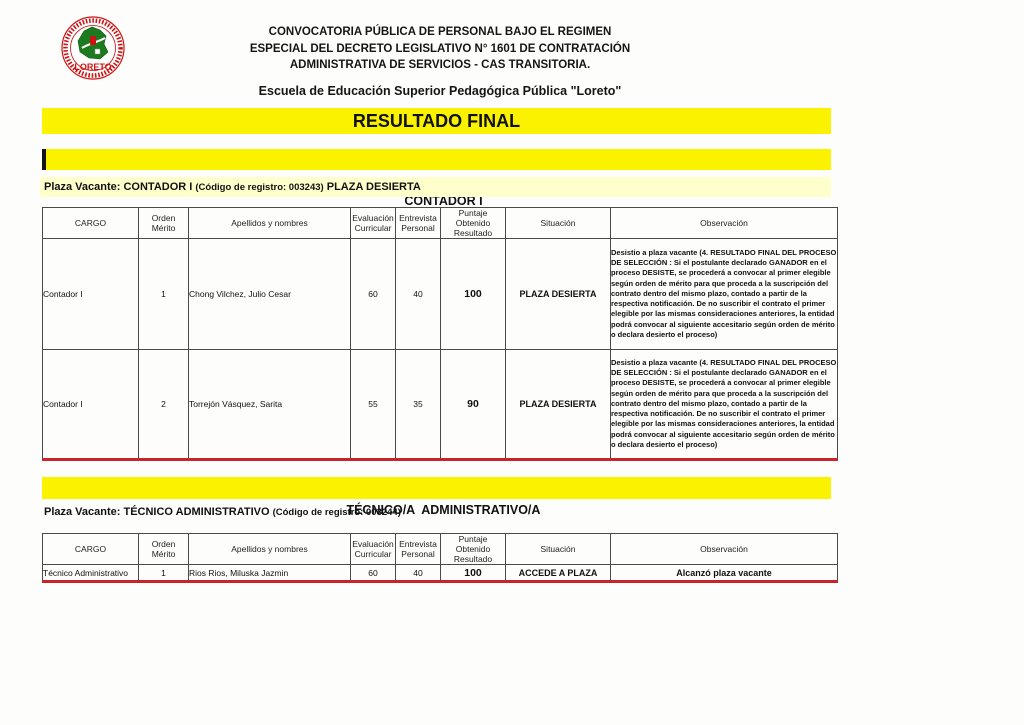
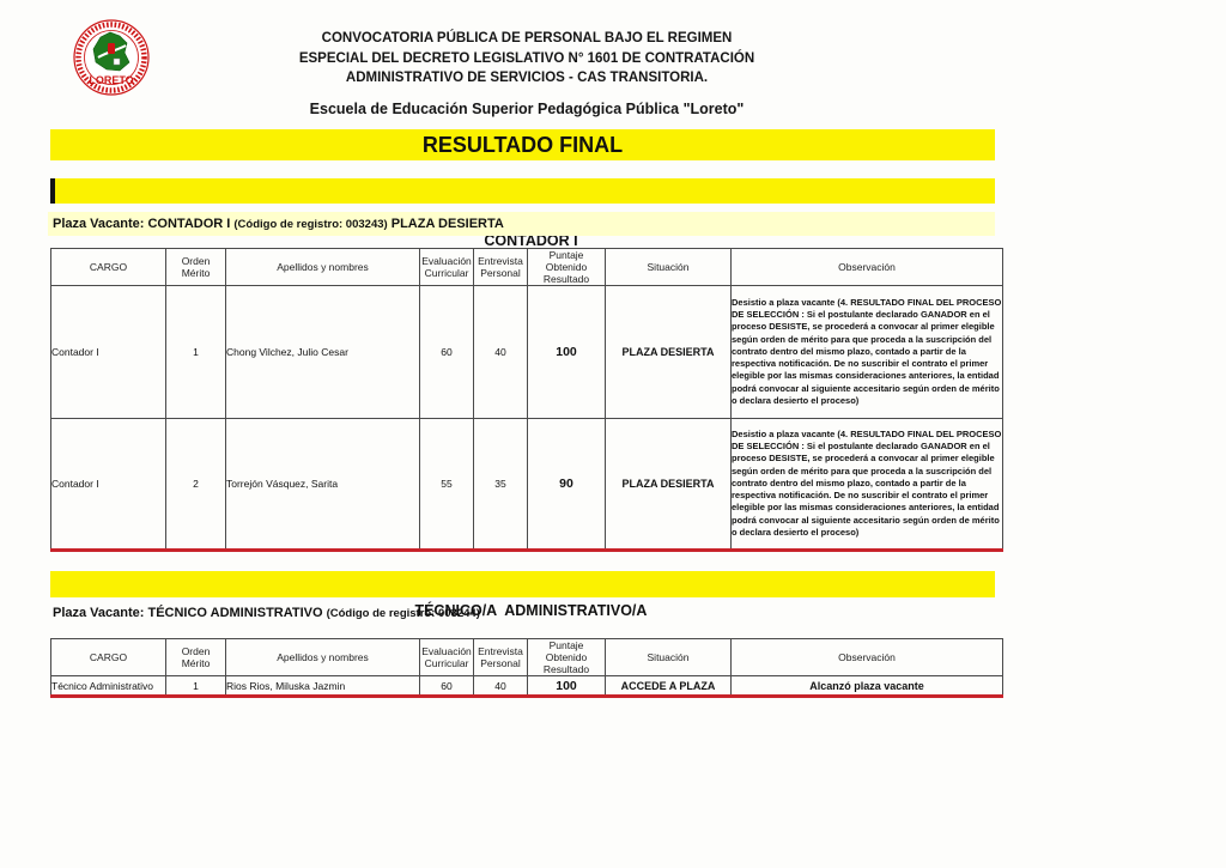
  LORETO
  CONVOCATORIA PÚBLICA DE PERSONAL BAJO EL REGIMEN
  ESPECIAL DEL DECRETO LEGISLATIVO N° 1601 DE CONTRATACIÓN
- ADMINISTRATIVA DE SERVICIOS - CAS TRANSITORIA.
+ ADMINISTRATIVO DE SERVICIOS - CAS TRANSITORIA.
  Escuela de Educación Superior Pedagógica Pública "Loreto"
  RESULTADO FINAL
  CONTADOR I
  Plaza Vacante: CONTADOR I (Código de registro: 003243) PLAZA DESIERTA
  CARGO	Orden Mérito	Apellidos y nombres	Evaluación Curricular	Entrevista Personal	Puntaje Obtenido Resultado	Situación	Observación
  Contador I	1	Chong Vilchez, Julio Cesar	60	40	100	PLAZA DESIERTA	Desistio a plaza vacante (4. RESULTADO FINAL DEL PROCESO DE SELECCIÓN : Si el postulante declarado GANADOR en el proceso DESISTE, se procederá a convocar al primer elegible según orden de mérito para que proceda a la suscripción del contrato dentro del mismo plazo, contado a partir de la respectiva notificación. De no suscribir el contrato el primer elegible por las mismas consideraciones anteriores, la entidad podrá convocar al siguiente accesitario según orden de mérito o declara desierto el proceso)
  Contador I	2	Torrejón Vásquez, Sarita	55	35	90	PLAZA DESIERTA	Desistio a plaza vacante (4. RESULTADO FINAL DEL PROCESO DE SELECCIÓN : Si el postulante declarado GANADOR en el proceso DESISTE, se procederá a convocar al primer elegible según orden de mérito para que proceda a la suscripción del contrato dentro del mismo plazo, contado a partir de la respectiva notificación. De no suscribir el contrato el primer elegible por las mismas consideraciones anteriores, la entidad podrá convocar al siguiente accesitario según orden de mérito o declara desierto el proceso)
  TÉCNICO/A ADMINISTRATIVO/A
  Plaza Vacante: TÉCNICO ADMINISTRATIVO (Código de registro: 003244)
  CARGO	Orden Mérito	Apellidos y nombres	Evaluación Curricular	Entrevista Personal	Puntaje Obtenido Resultado	Situación	Observación
  Técnico Administrativo	1	Rios Rios, Miluska Jazmin	60	40	100	ACCEDE A PLAZA	Alcanzó plaza vacante
